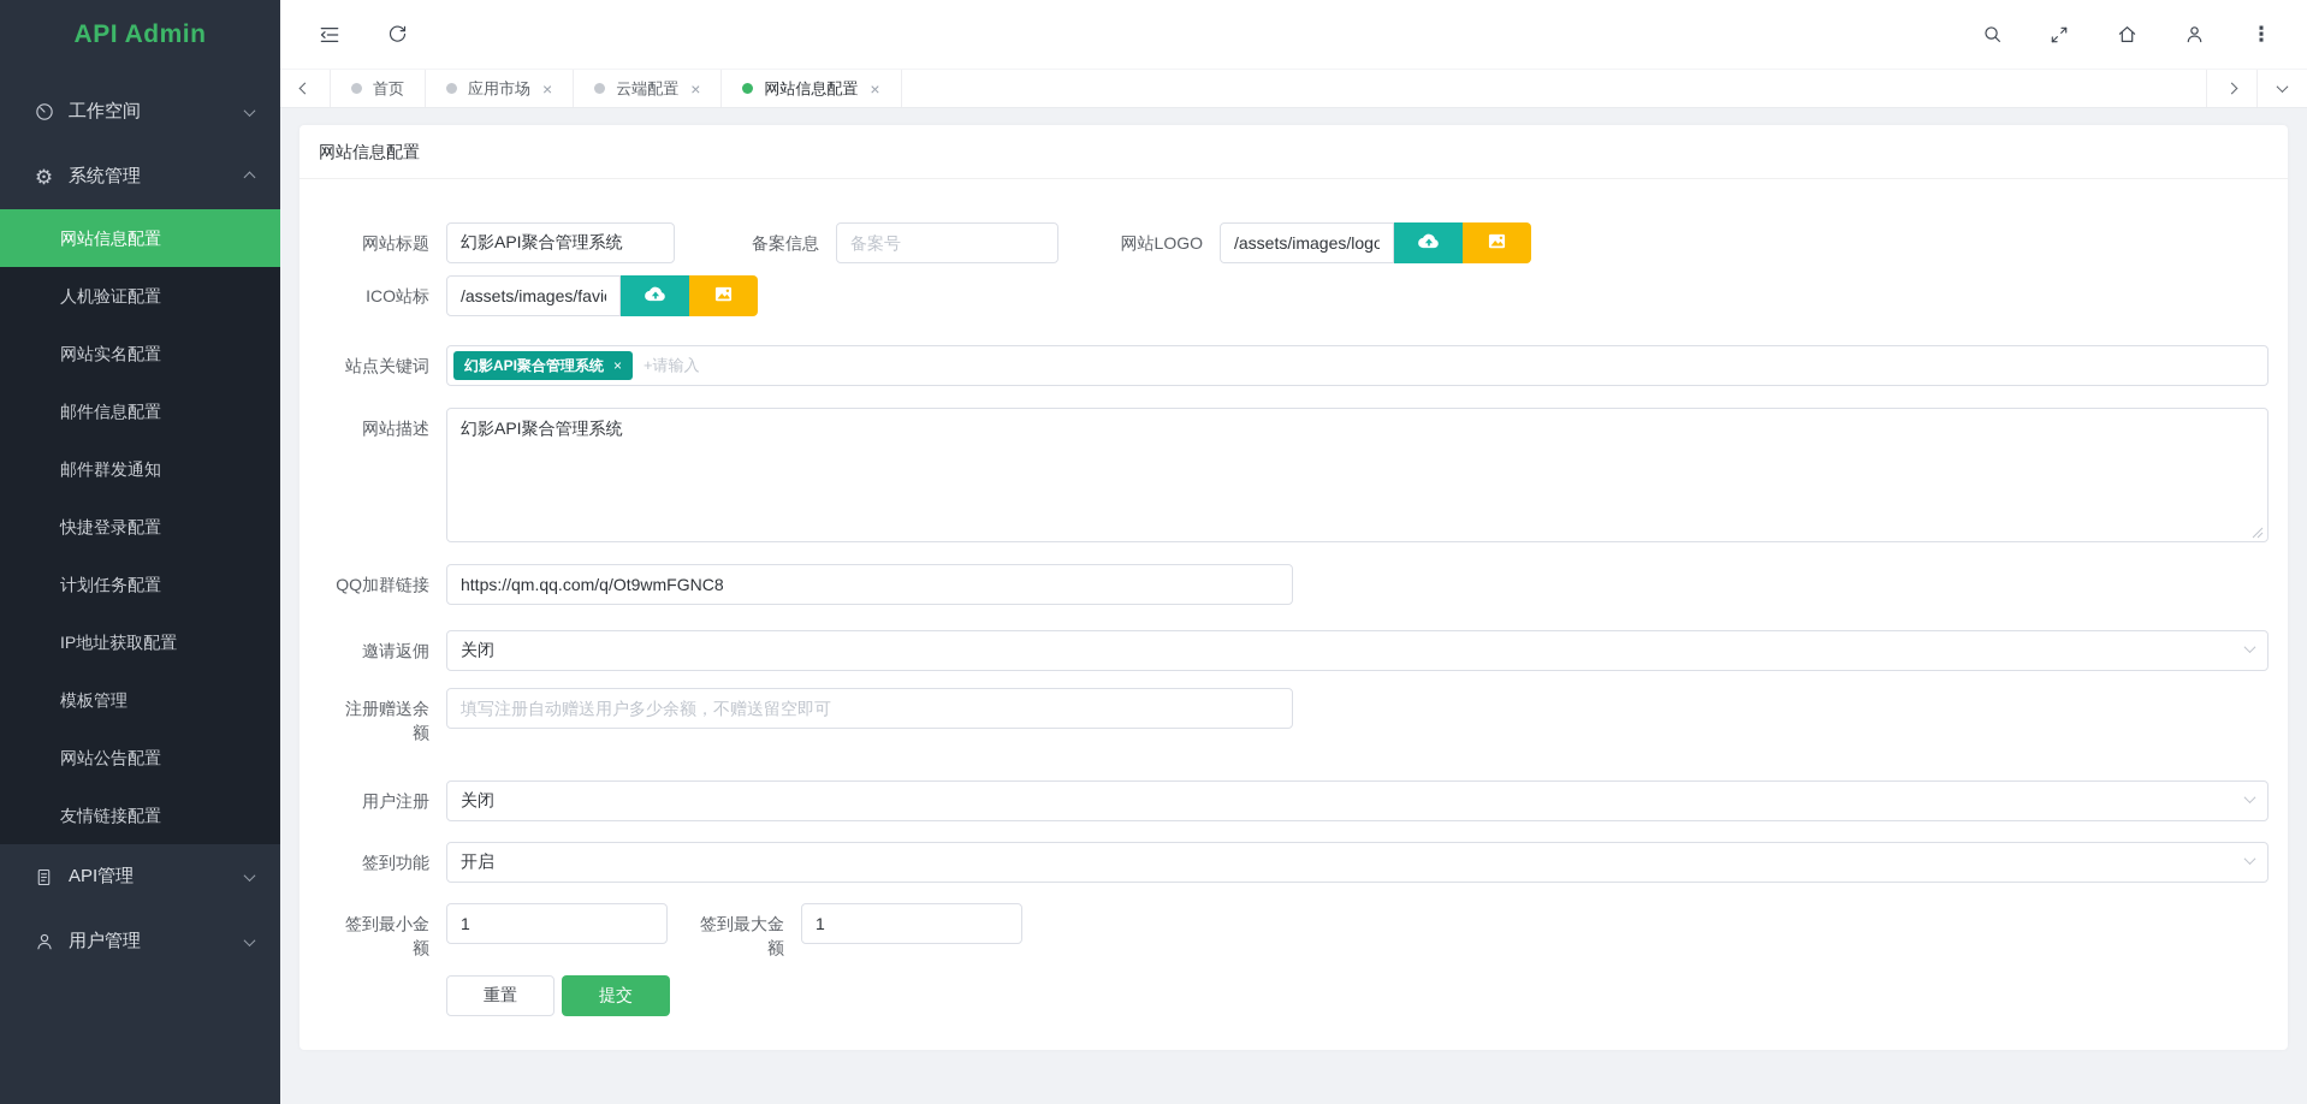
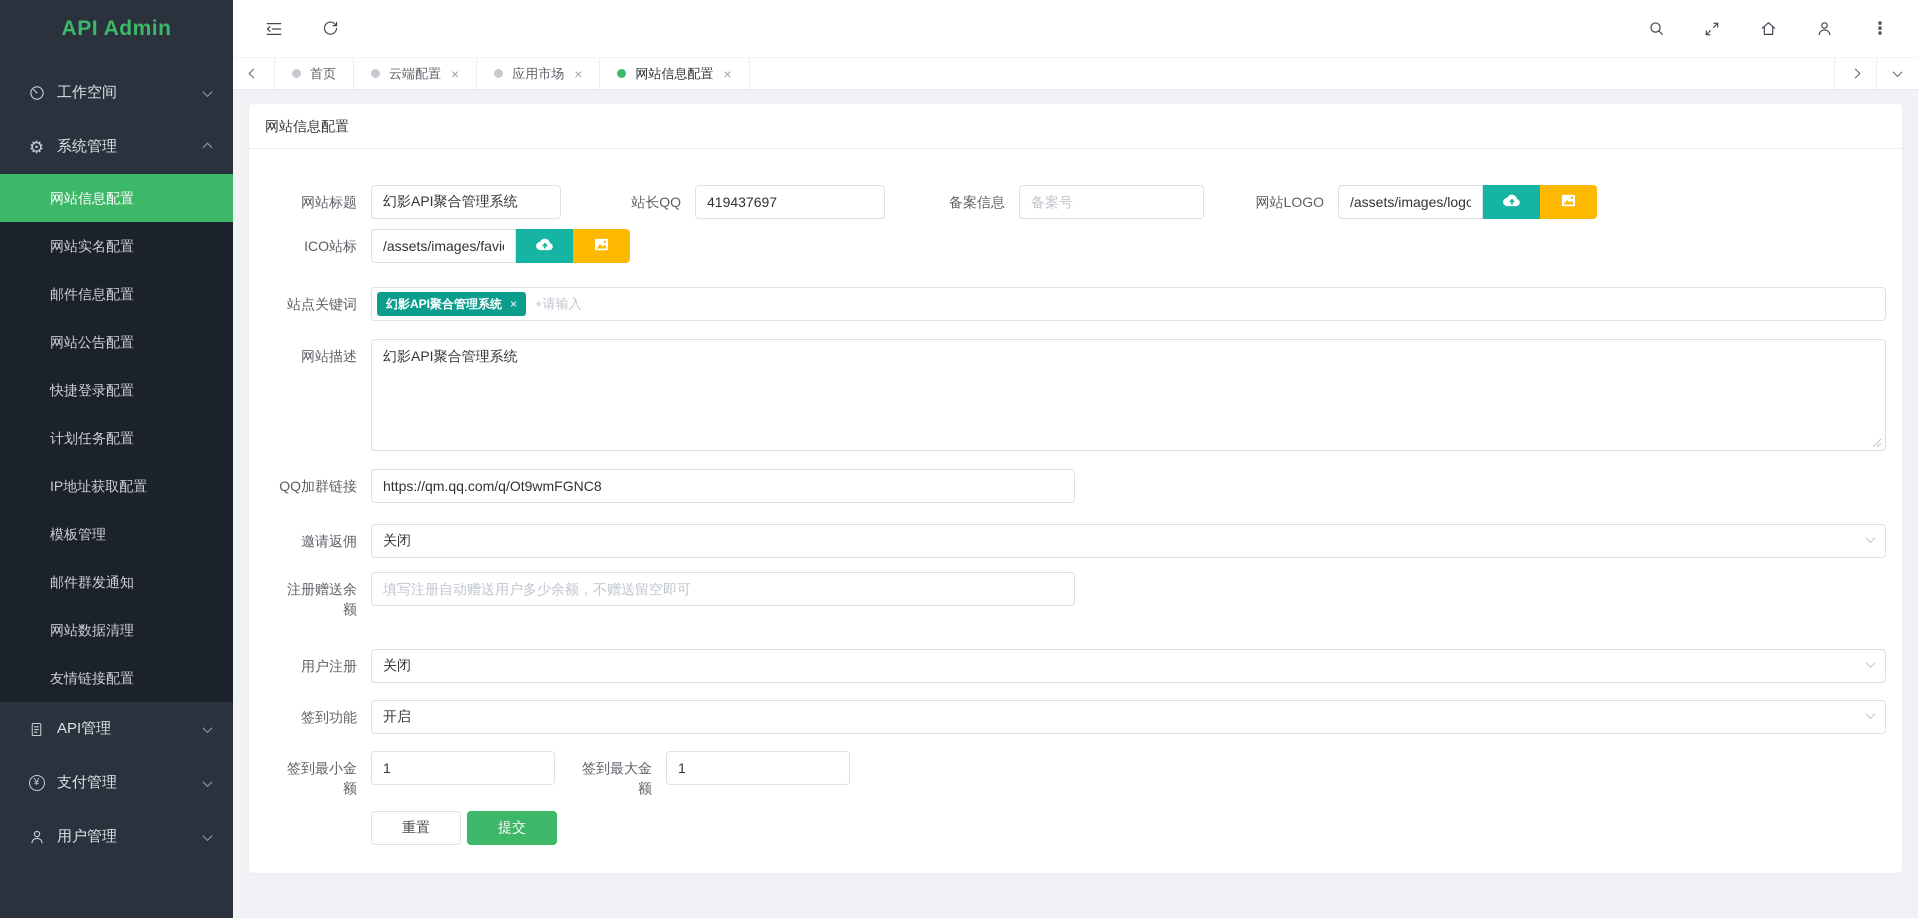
  API Admin
  工作空间
  ⚙
  系统管理
  网站信息配置
- 人机验证配置
  网站实名配置
  邮件信息配置
- 邮件群发通知
+ 网站公告配置
  快捷登录配置
  计划任务配置
  IP地址获取配置
  模板管理
- 网站公告配置
+ 邮件群发通知
+ 网站数据清理
  友情链接配置
  API管理
+ ¥
+ 支付管理
  用户管理
  ⋮
  首页
- 应用市场
+ 云端配置
  ×
- 云端配置
+ 应用市场
  ×
  网站信息配置
  ×
  网站信息配置
  网站标题
  幻影API聚合管理系统
+ 站长QQ
+ 419437697
  备案信息
  备案号
  网站LOGO
  /assets/images/logo
  ICO站标
  /assets/images/favi
  站点关键词
  幻影API聚合管理系统
  ×
  +请输入
  网站描述
  幻影API聚合管理系统
  QQ加群链接
  https://qm.qq.com/q/Ot9wmFGNC8
  邀请返佣
  关闭
  注册赠送余额
  填写注册自动赠送用户多少余额，不赠送留空即可
  用户注册
  关闭
  签到功能
  开启
  签到最小金额
  1
  签到最大金额
  1
  重置
  提交
